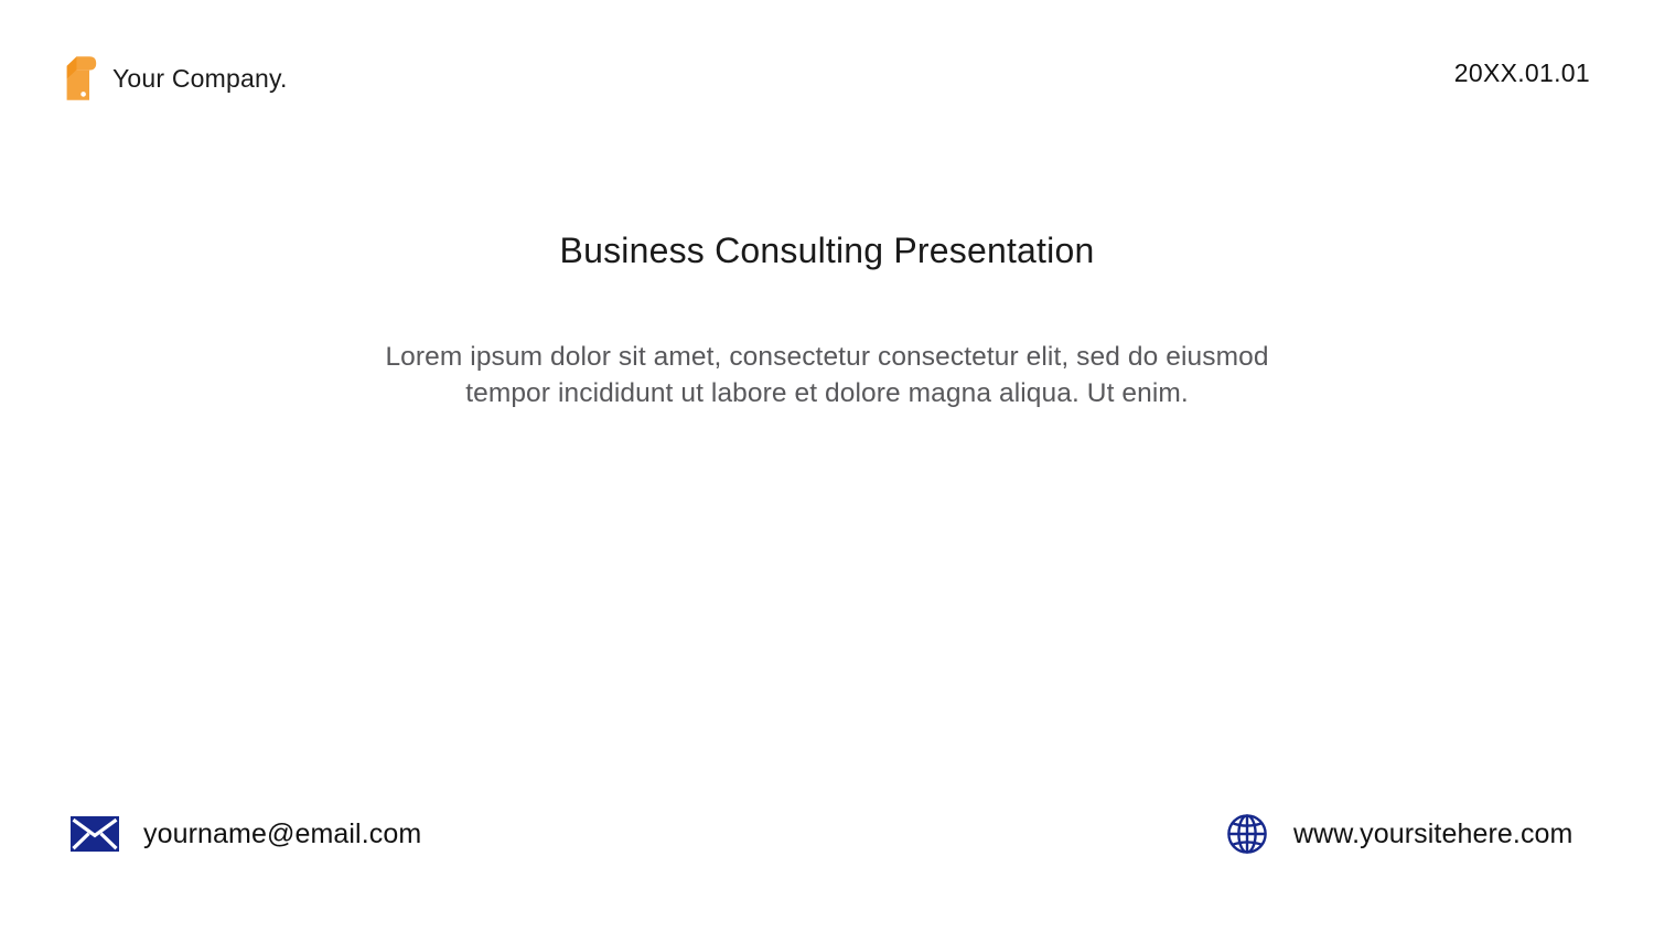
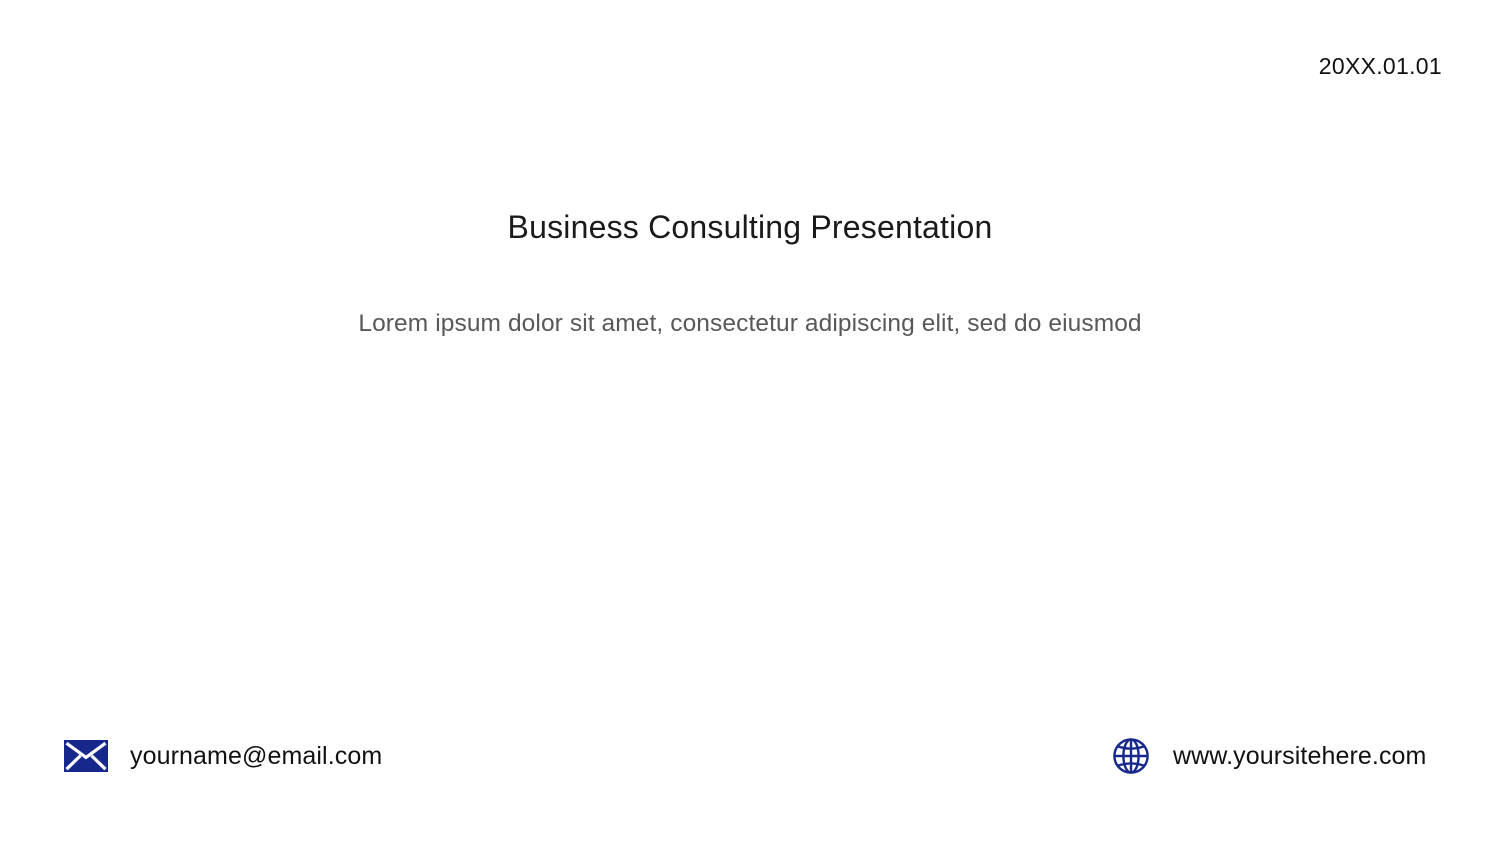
- Your Company.
  20XX.01.01
  Business Consulting Presentation
- Lorem ipsum dolor sit amet, consectetur consectetur elit, sed do eiusmod
+ Lorem ipsum dolor sit amet, consectetur adipiscing elit, sed do eiusmod
- tempor incididunt ut labore et dolore magna aliqua. Ut enim.
  yourname@email.com
  www.yoursitehere.com
